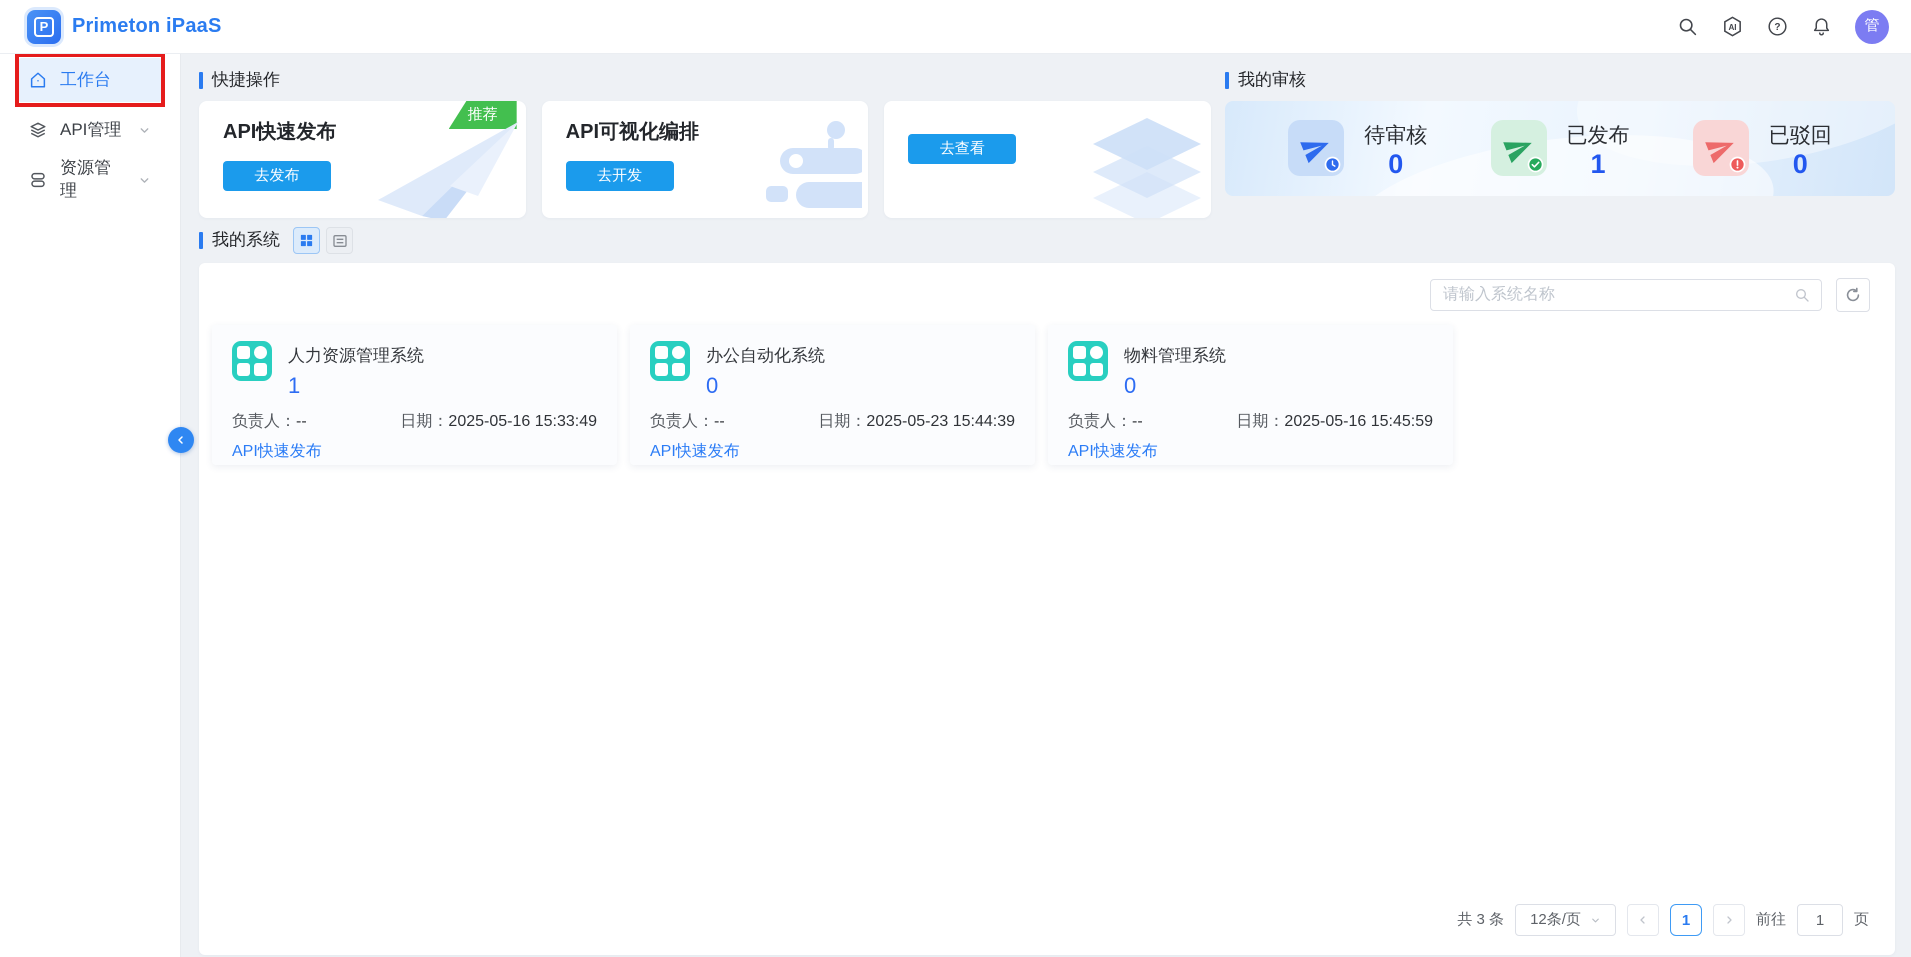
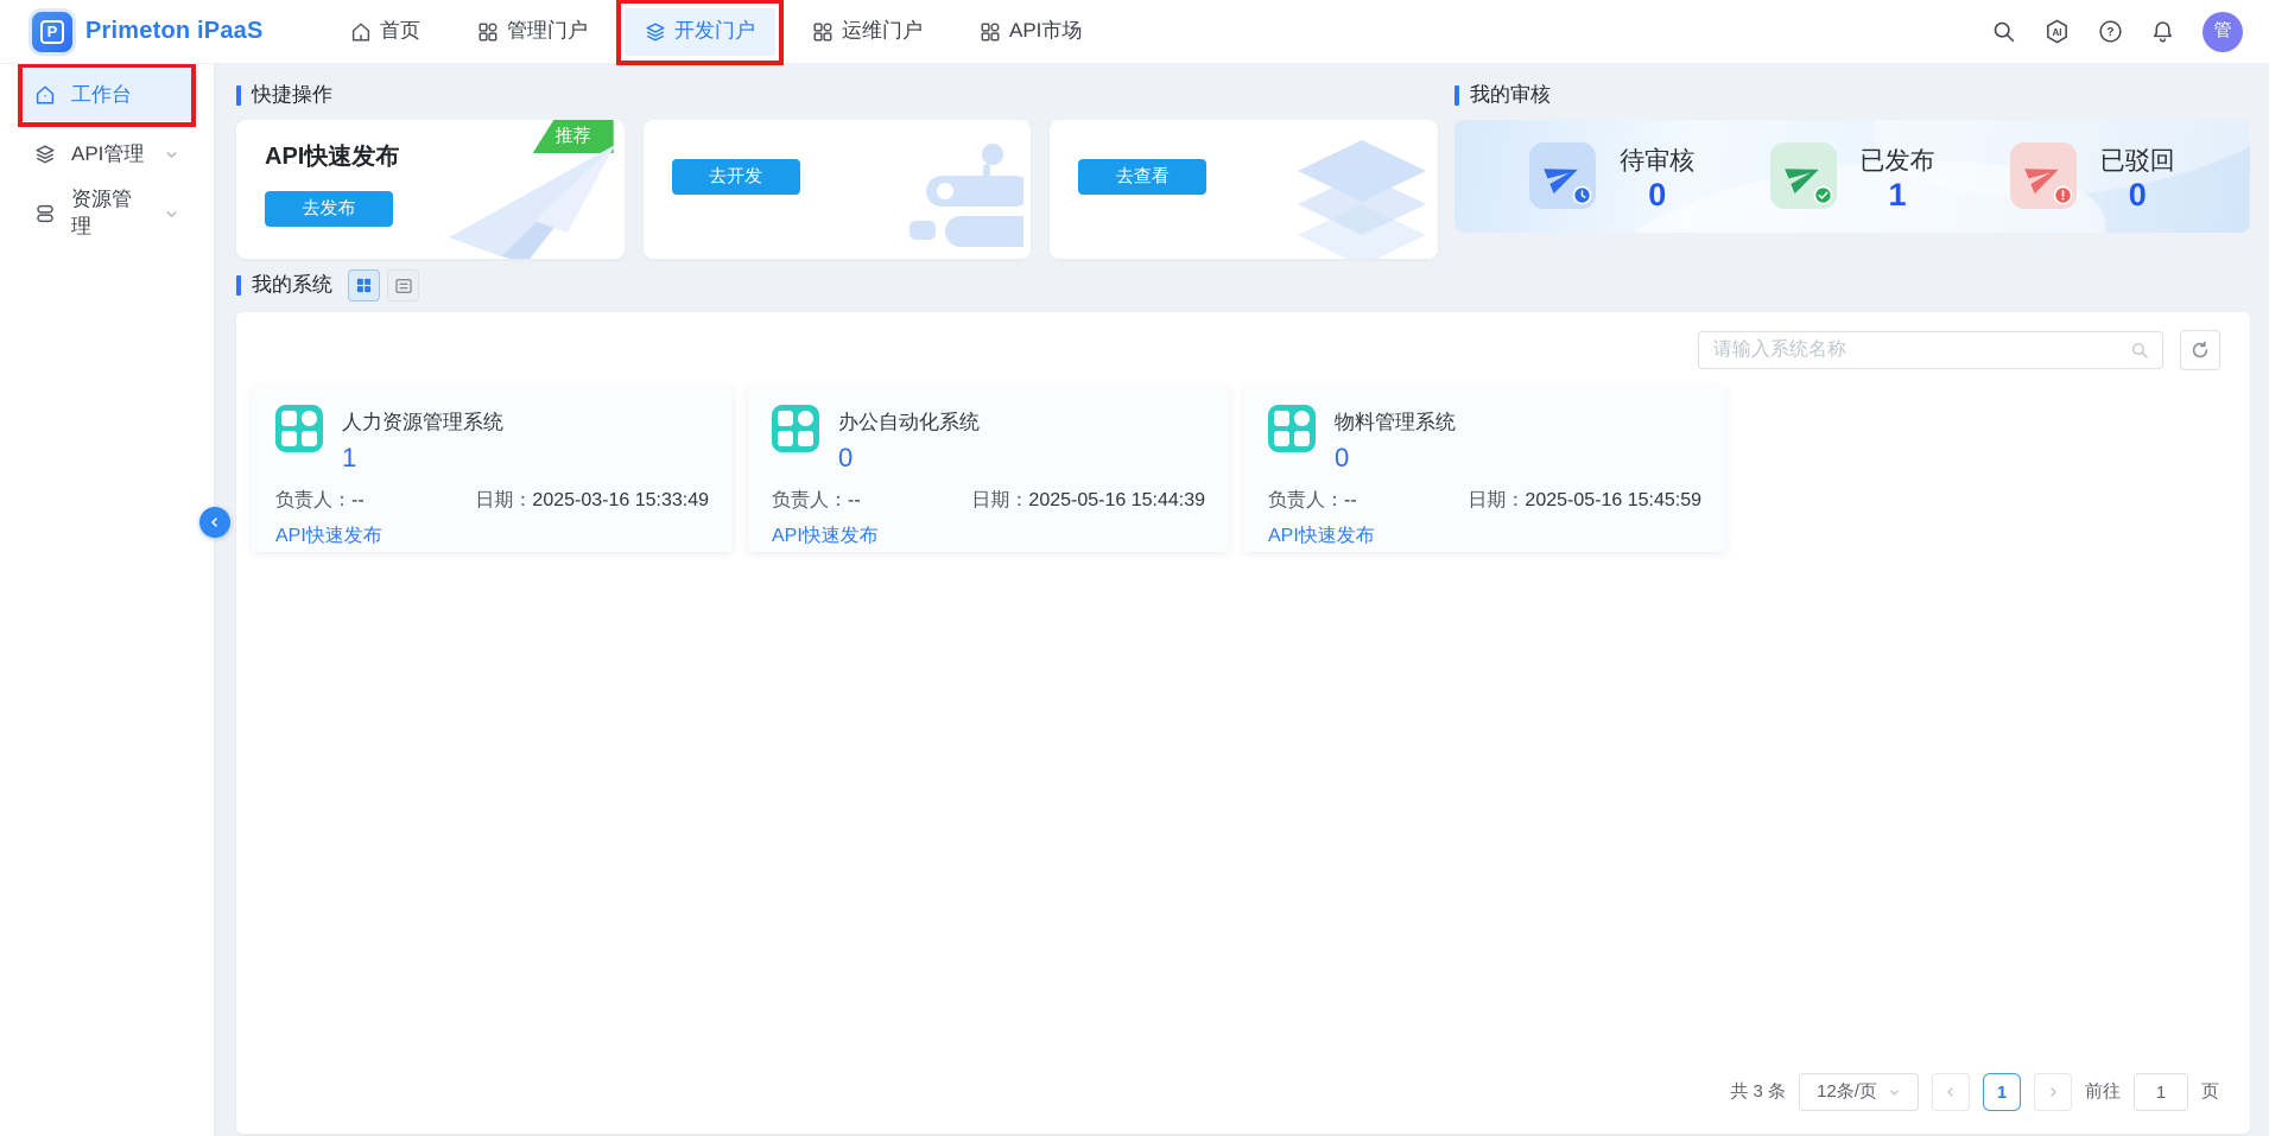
  P
  Primeton iPaaS
+ 首页
+ 管理门户
+ 开发门户
+ 运维门户
+ API市场
  AI
  ?
  管
  工作台
  API管理
  资源管理
  快捷操作
  API快速发布
  去发布
  推荐
- API可视化编排
  去开发
  去查看
  我的审核
  待审核
  0
  已发布
  1
  已驳回
  0
  我的系统
  请输入系统名称
  人力资源管理系统
  1
  负责人：--
- 日期：2025-05-16 15:33:49
+ 日期：2025-03-16 15:33:49
  API快速发布
  办公自动化系统
  0
  负责人：--
- 日期：2025-05-23 15:44:39
+ 日期：2025-05-16 15:44:39
  API快速发布
  物料管理系统
  0
  负责人：--
  日期：2025-05-16 15:45:59
  API快速发布
  共 3 条
  12条/页
  1
  前往
  1
  页
